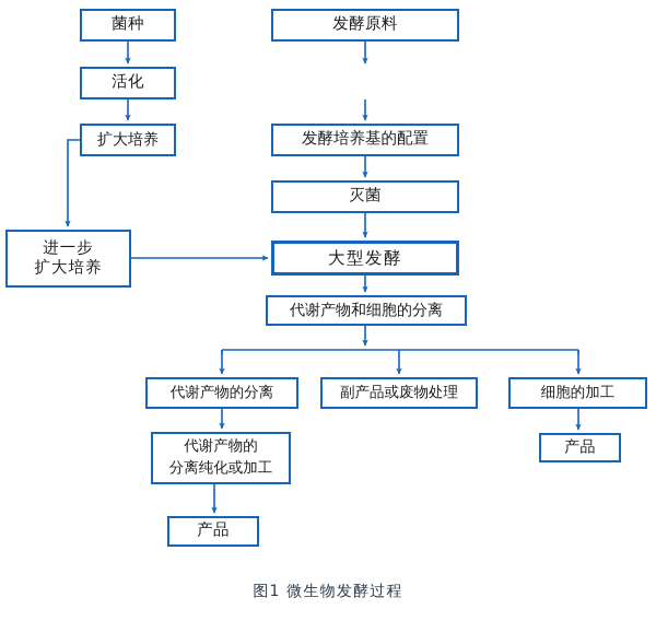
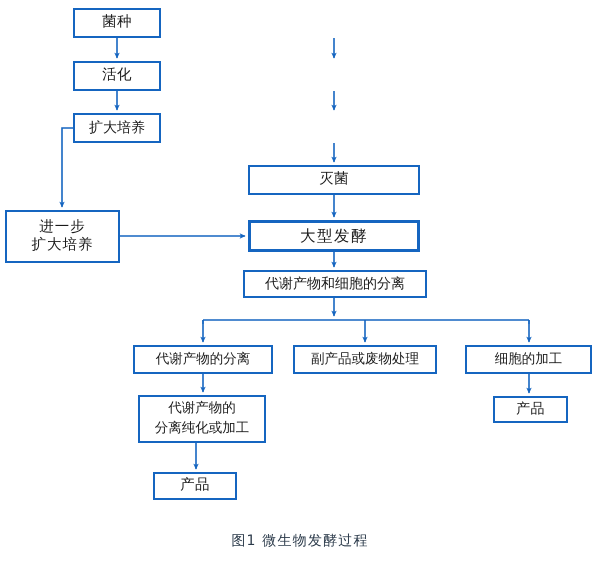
  菌种
  活化
  扩大培养
  进一步
  扩大培养
- 发酵原料
- 发酵培养基的配置
  灭菌
  大型发酵
  代谢产物和细胞的分离
  代谢产物的分离
  副产品或废物处理
  细胞的加工
  代谢产物的
  分离纯化或加工
  产品
  产品
  图1 微生物发酵过程
